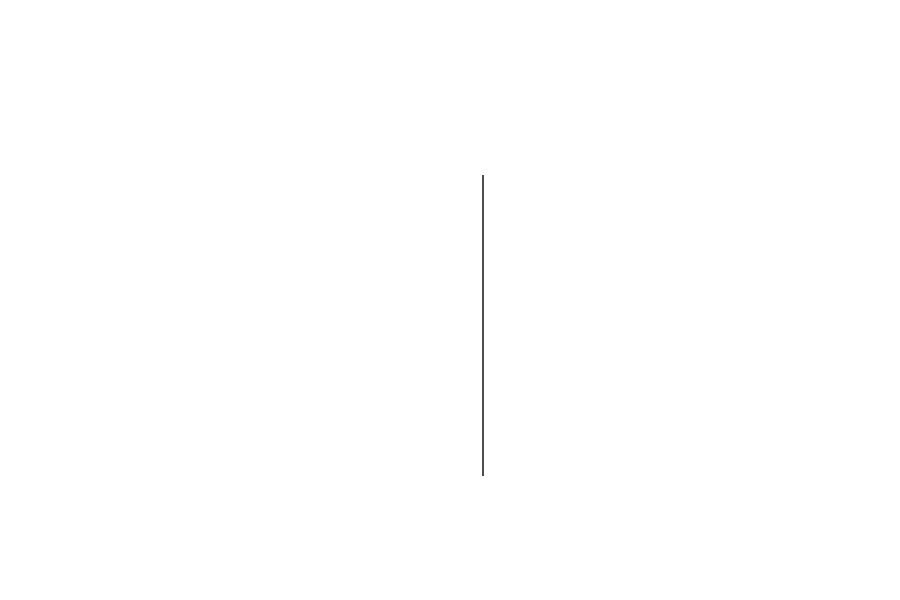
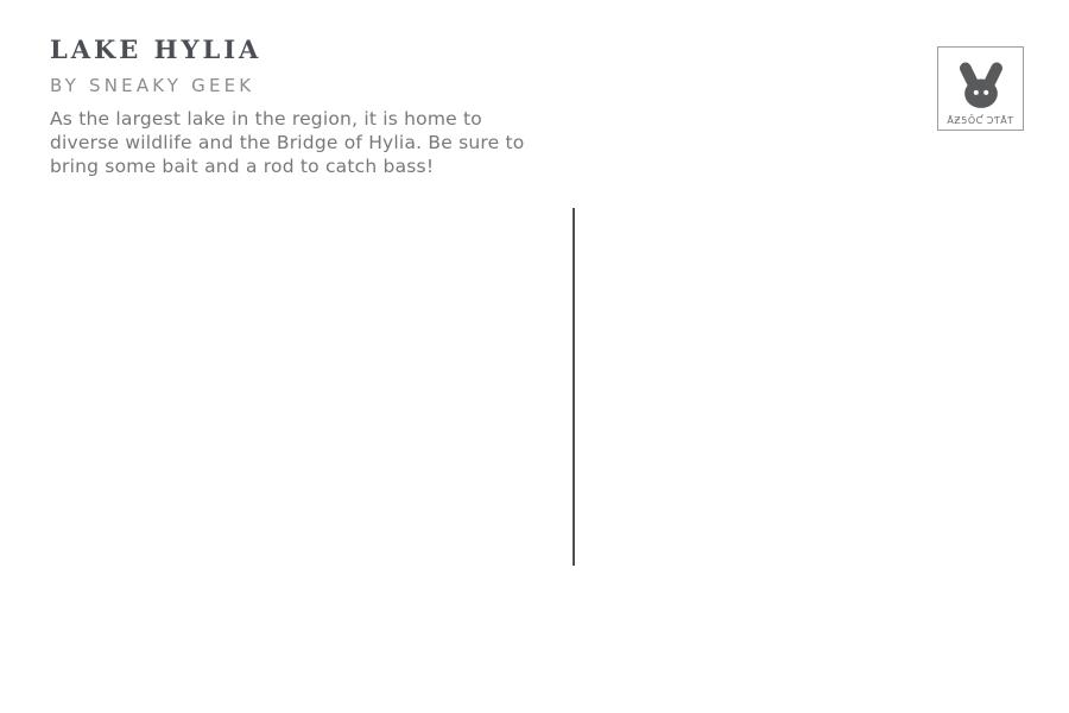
+ LAKE HYLIA
+ BY SNEAKY GEEK
+ As the largest lake in the region, it is home to
+ diverse wildlife and the Bridge of Hylia. Be sure to
+ bring some bait and a rod to catch bass!
+ ĀƵ5ŌƇ ƆƬĀƬ
